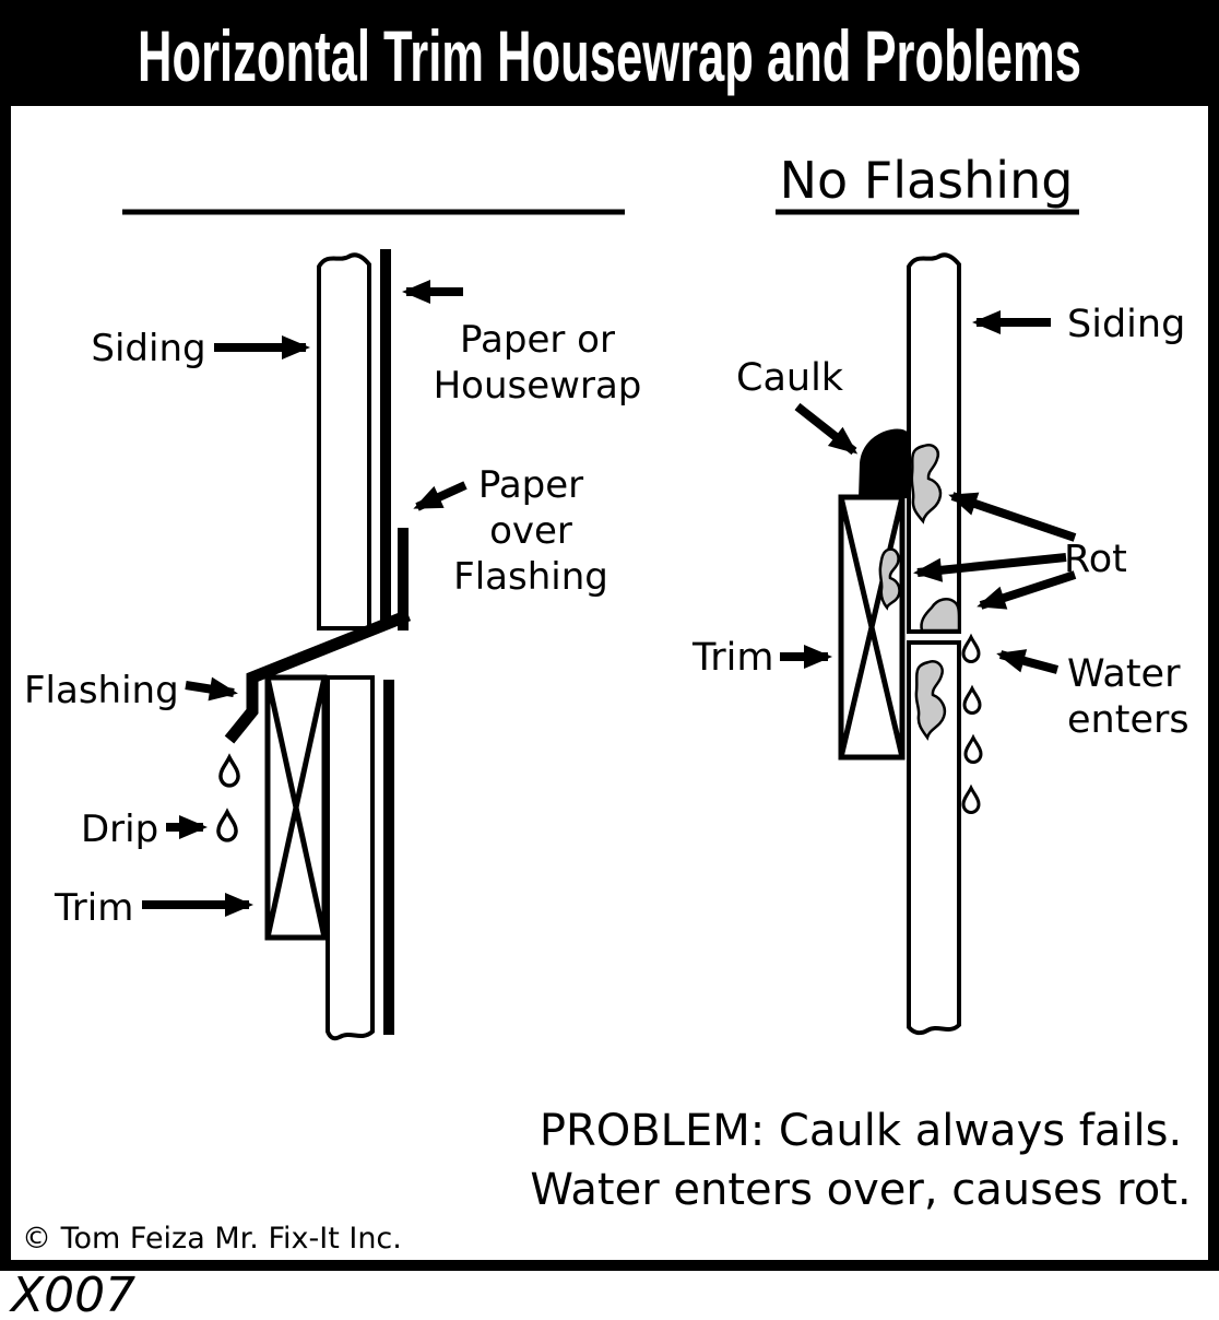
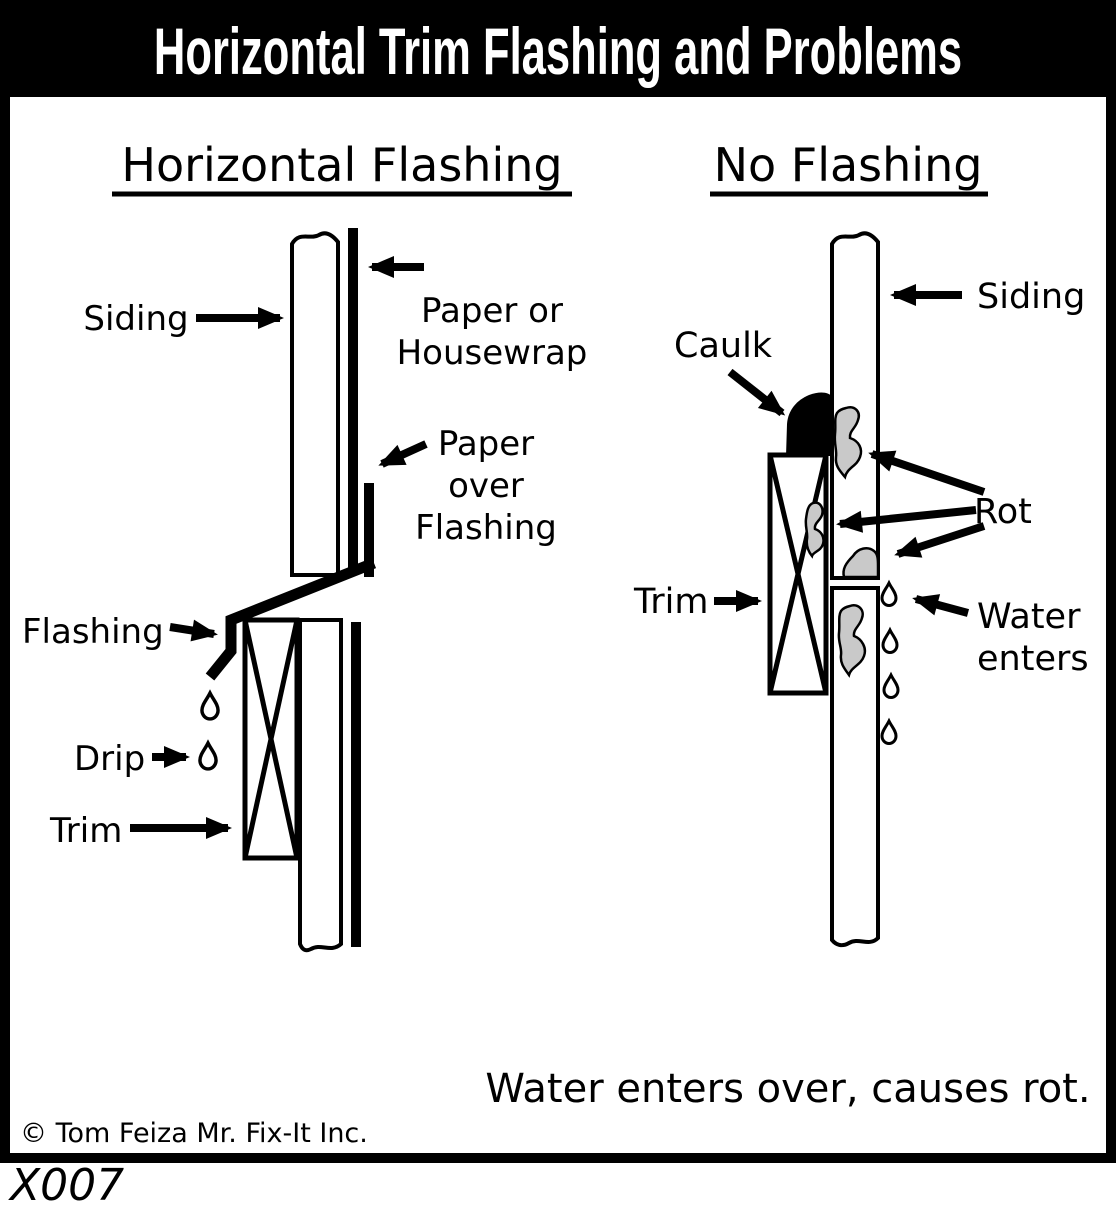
- Horizontal Trim Housewrap and Problems
+ Horizontal Trim Flashing and Problems
+ Horizontal Flashing
  Siding
  Paper or
  Housewrap
  Paper
  over
  Flashing
  Flashing
  Drip
  Trim
  No Flashing
  Siding
  Caulk
  Rot
  Trim
  Water
  enters
- PROBLEM: Caulk always fails.
  Water enters over, causes rot.
  © Tom Feiza Mr. Fix-It Inc.
  X007
